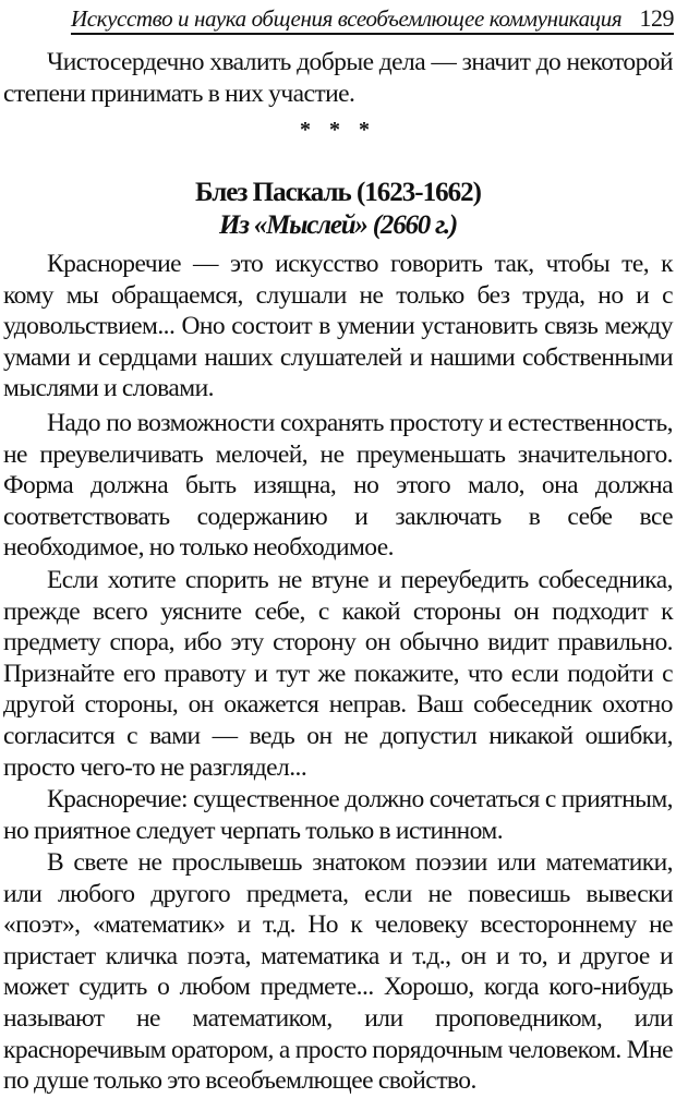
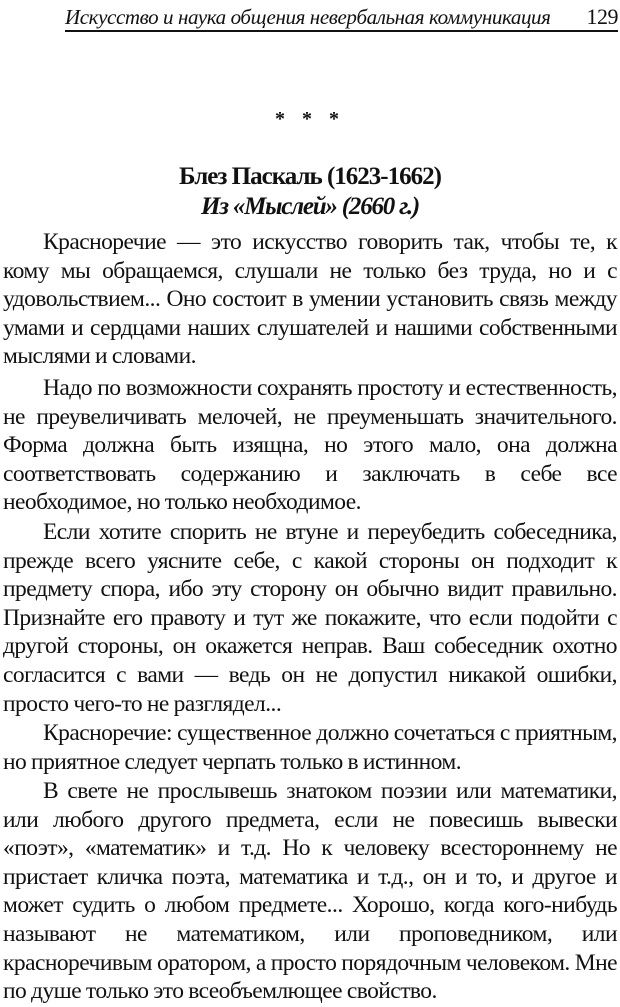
- Искусство и наука общения всеобъемлющее коммуникация
+ Искусство и наука общения невербальная коммуникация
  129
- Чистосердечно хвалить добрые дела — значит до некоторой степени принимать в них участие.
  * * *
  Блез Паскаль (1623-1662)
  Из «Мыслей» (2660 г.)
  Красноречие — это искусство говорить так, чтобы те, к кому мы обращаемся, слушали не только без труда, но и с удовольствием... Оно состоит в умении установить связь между умами и сердцами наших слушателей и нашими собственными мыслями и словами.
  Надо по возможности сохранять простоту и естественность, не преувеличивать мелочей, не преуменьшать значительного. Форма должна быть изящна, но этого мало, она должна соответствовать содержанию и заключать в себе все необходимое, но только необходимое.
  Если хотите спорить не втуне и переубедить собеседника, прежде всего уясните себе, с какой стороны он подходит к предмету спора, ибо эту сторону он обычно видит правильно. Признайте его правоту и тут же покажите, что если подойти с другой стороны, он окажется неправ. Ваш собеседник охотно согласится с вами — ведь он не допустил никакой ошибки, просто чего-то не разглядел...
  Красноречие: существенное должно сочетаться с приятным, но приятное следует черпать только в истинном.
  В свете не прослывешь знатоком поэзии или математики, или любого другого предмета, если не повесишь вывески «поэт», «математик» и т.д. Но к человеку всестороннему не пристает кличка поэта, математика и т.д., он и то, и другое и может судить о любом предмете... Хорошо, когда кого-нибудь называют не математиком, или проповедником, или красноречивым оратором, а просто порядочным человеком. Мне по душе только это всеобъемлющее свойство.
